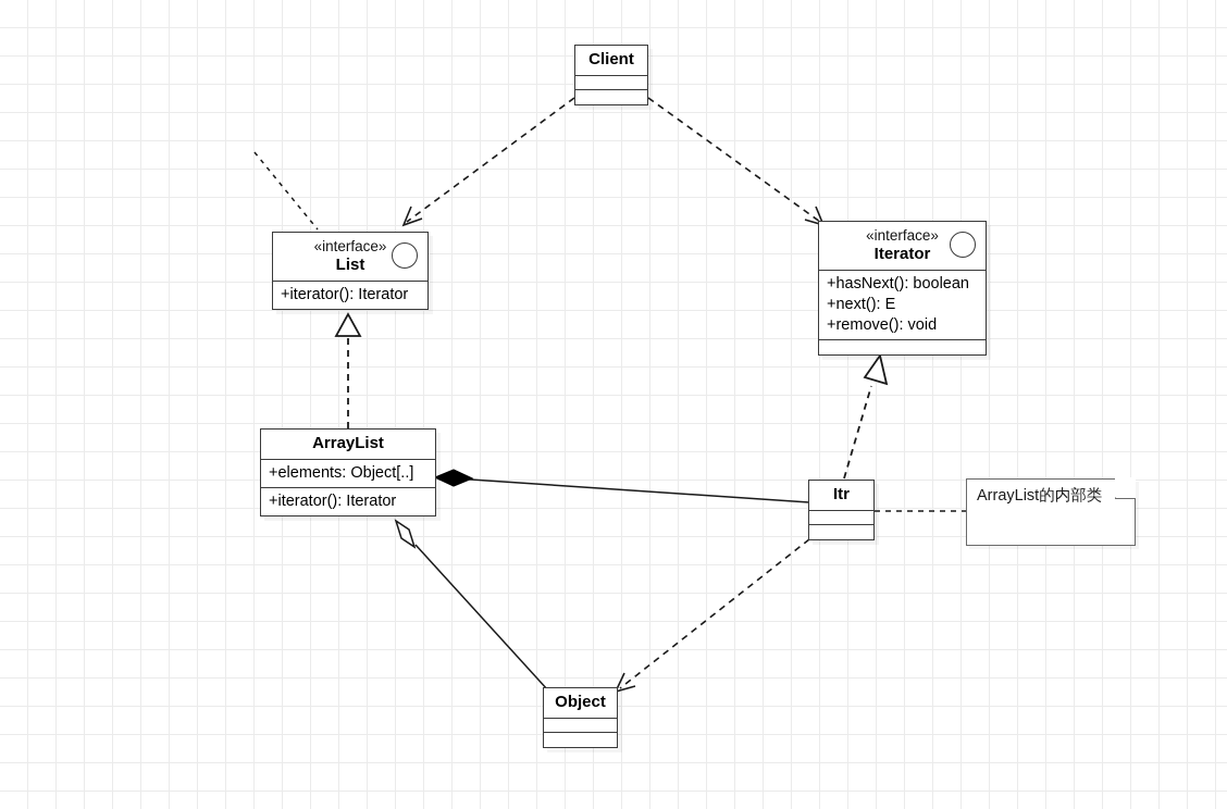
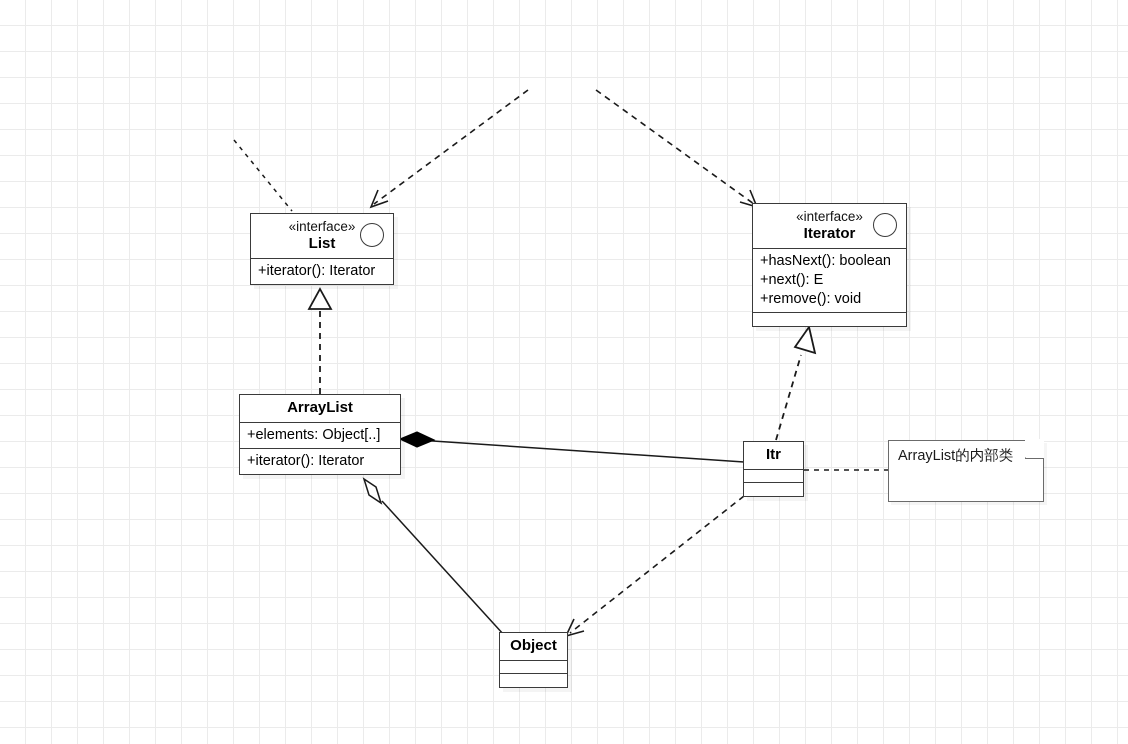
- Client
  «interface»
  List
  +iterator(): Iterator
  «interface»
  Iterator
  +hasNext(): boolean
  +next(): E
  +remove(): void
  ArrayList
  +elements: Object[..]
  +iterator(): Iterator
  Itr
  Object
  ArrayList的内部类
